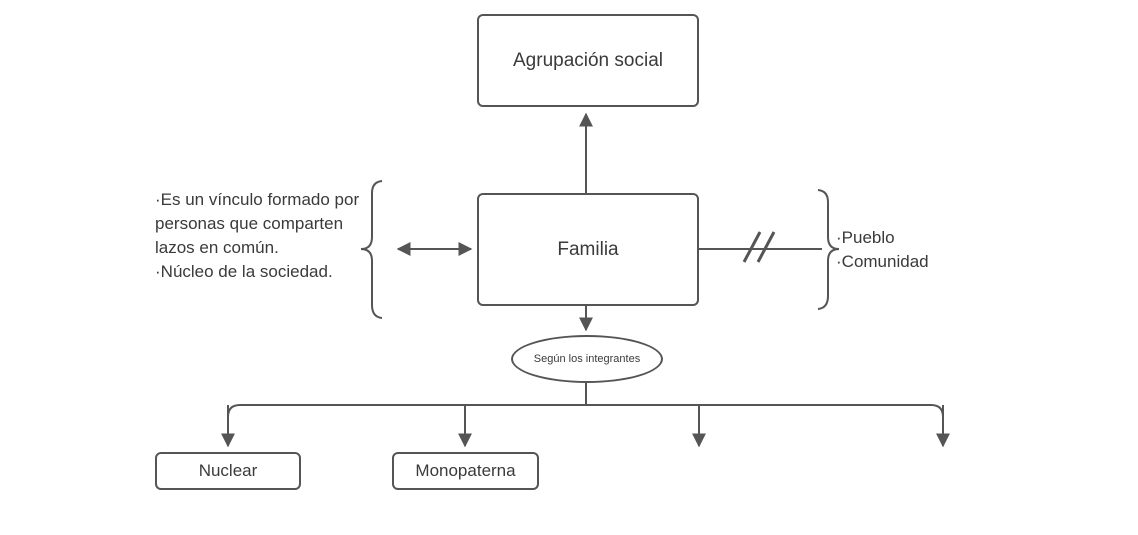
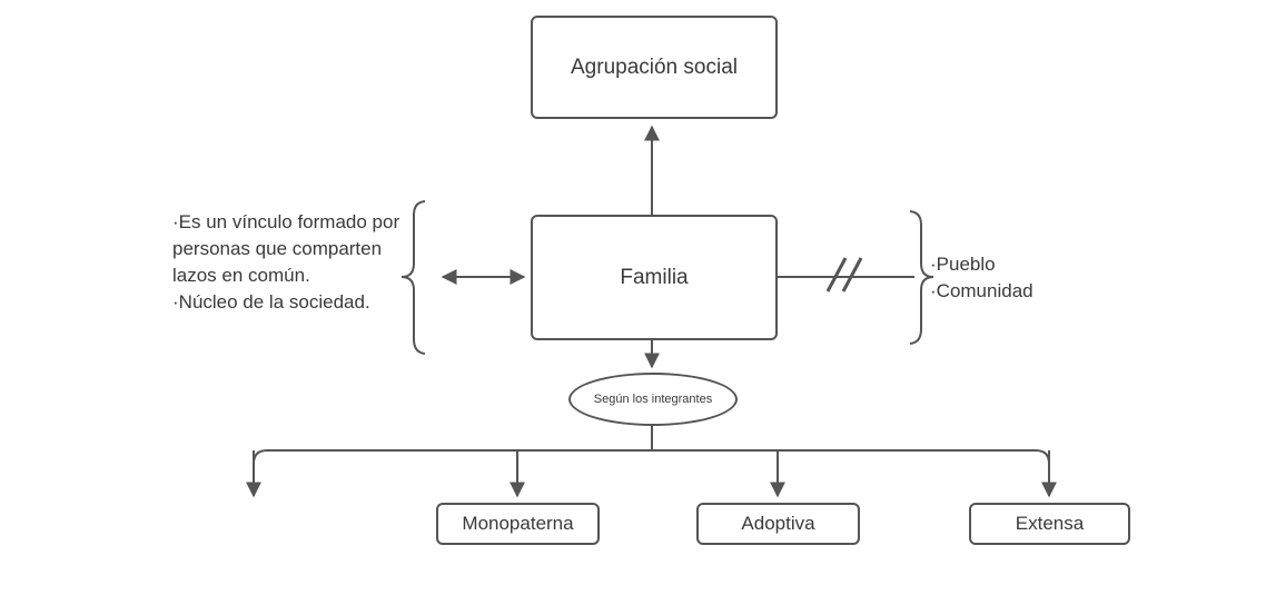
  Agrupación social
  Familia
  ·Es un vínculo formado por personas que comparten lazos en común.
  ·Núcleo de la sociedad.
  ·Pueblo
  ·Comunidad
  Según los integrantes
- Nuclear
  Monopaterna
+ Adoptiva
+ Extensa
